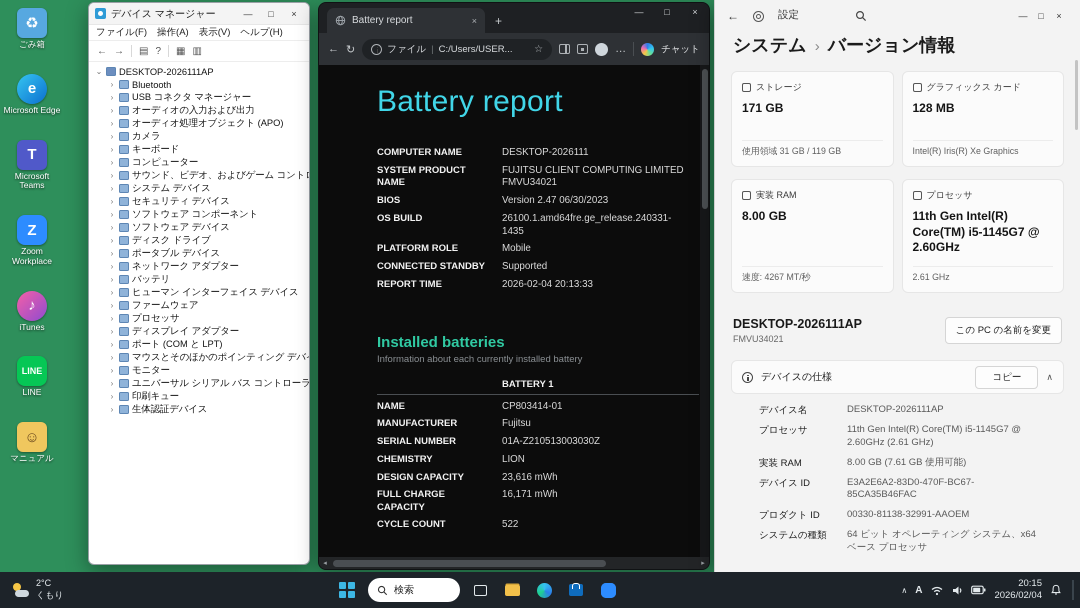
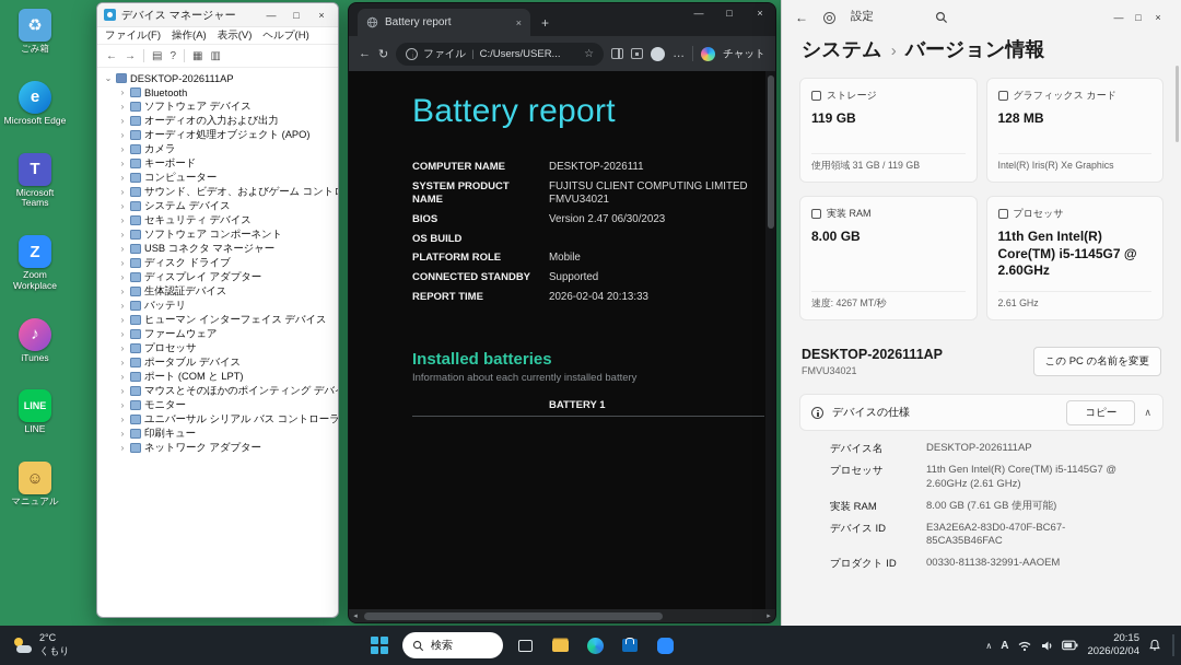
  ♻
  ごみ箱
  e
  Microsoft Edge
  T
  Microsoft Teams
  Z
  Zoom Workplace
  ♪
  iTunes
  LINE
  LINE
  ☺
  マニュアル
  デバイス マネージャー
  —
  □
  ×
  ファイル(F)
  操作(A)
  表示(V)
  ヘルプ(H)
  ←
  →
  ▤
  ?
  ▦
  ▥
  DESKTOP-2026111AP
  Bluetooth
- USB コネクタ マネージャー
+ ソフトウェア デバイス
  オーディオの入力および出力
  オーディオ処理オブジェクト (APO)
  カメラ
  キーボード
  コンピューター
  サウンド、ビデオ、およびゲーム コント
  システム デバイス
  セキュリティ デバイス
  ソフトウェア コンポーネント
- ソフトウェア デバイス
+ USB コネクタ マネージャー
  ディスク ドライブ
- ポータブル デバイス
+ ディスプレイ アダプター
- ネットワーク アダプター
+ 生体認証デバイス
  バッテリ
  ヒューマン インターフェイス デバイス
  ファームウェア
  プロセッサ
- ディスプレイ アダプター
+ ポータブル デバイス
  ポート (COM と LPT)
  マウスとそのほかのポインティング デバ
  モニター
  ユニバーサル シリアル バス コントローラ
  印刷キュー
- 生体認証デバイス
+ ネットワーク アダプター
  Battery report
  ×
  +
  —
  □
  ×
  ←
  ↻
  ファイル
  |
  C:/Users/USER...
  ☆
  …
  チャット
  Battery report
  COMPUTER NAME
  DESKTOP-2026111
  SYSTEM PRODUCT NAME
  FUJITSU CLIENT COMPUTING LIMITED FMVU34021
  BIOS
  Version 2.47 06/30/2023
  OS BUILD
- 26100.1.amd64fre.ge_release.240331-1435
  PLATFORM ROLE
  Mobile
  CONNECTED STANDBY
  Supported
  REPORT TIME
  2026-02-04 20:13:33
  Installed batteries
  Information about each currently installed battery
  BATTERY 1
- NAME
- CP803414-01
- MANUFACTURER
- Fujitsu
- SERIAL NUMBER
- 01A-Z210513003030Z
- CHEMISTRY
- LION
- DESIGN CAPACITY
- 23,616 mWh
- FULL CHARGE CAPACITY
- 16,171 mWh
- CYCLE COUNT
- 522
  ←
  設定
  —
  □
  ×
  システム
  ›
  バージョン情報
  ストレージ
- 171 GB
+ 119 GB
  使用領域 31 GB / 119 GB
  グラフィックス カード
  128 MB
  Intel(R) Iris(R) Xe Graphics
  実装 RAM
  8.00 GB
  速度: 4267 MT/秒
  プロセッサ
  11th Gen Intel(R) Core(TM) i5-1145G7 @ 2.60GHz
  2.61 GHz
  DESKTOP-2026111AP
  FMVU34021
  この PC の名前を変更
  デバイスの仕様
  コピー
  ∧
  デバイス名
  DESKTOP-2026111AP
  プロセッサ
  11th Gen Intel(R) Core(TM) i5-1145G7 @ 2.60GHz (2.61 GHz)
  実装 RAM
  8.00 GB (7.61 GB 使用可能)
  デバイス ID
  E3A2E6A2-83D0-470F-BC67-85CA35B46FAC
  プロダクト ID
  00330-81138-32991-AAOEM
- システムの種類
- 64 ビット オペレーティング システム、x64 ベース プロセッサ
  2°C
  くもり
  検索
  ∧
  A
  20:15
  2026/02/04
